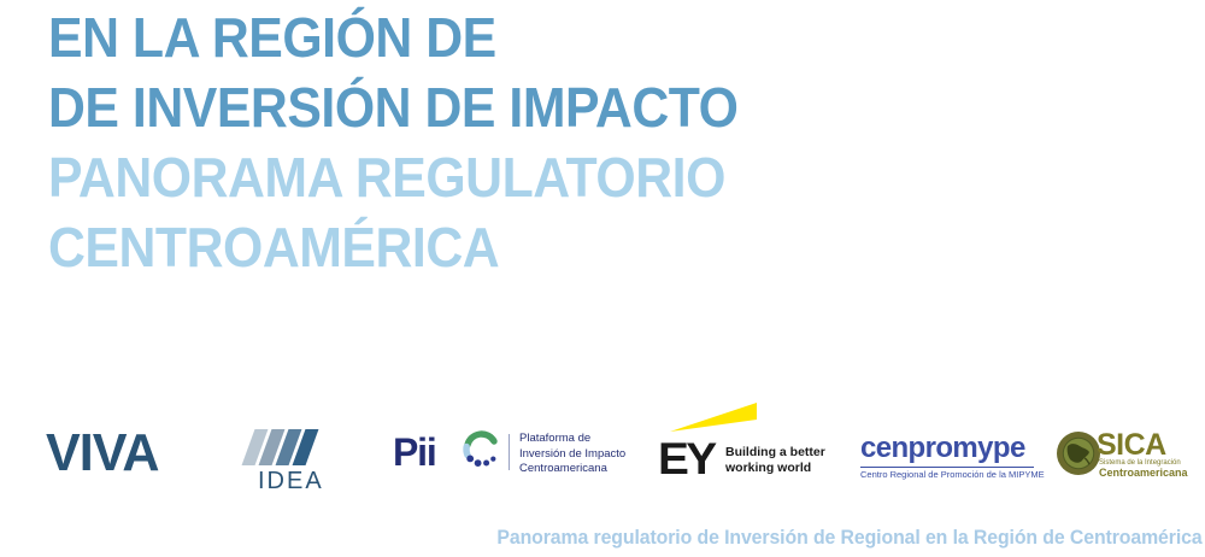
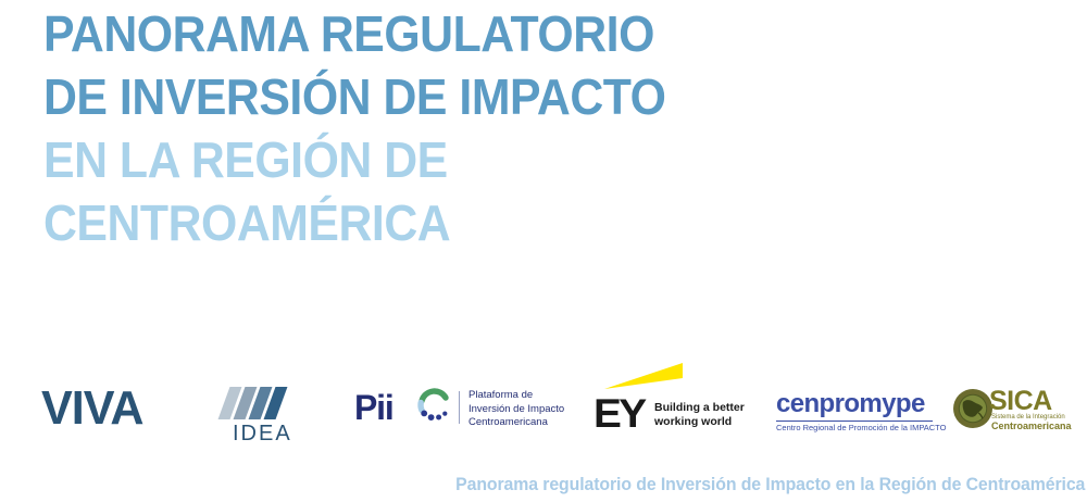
- EN LA REGIÓN DE
+ PANORAMA REGULATORIO
  DE INVERSIÓN DE IMPACTO
- PANORAMA REGULATORIO
+ EN LA REGIÓN DE
  CENTROAMÉRICA
  VIVA
  IDEA
  Pii
  Plataforma de
  Inversión de Impacto
  Centroamericana
  EY
  Building a better
  working world
  cenpromype
- Centro Regional de Promoción de la MIPYME
+ Centro Regional de Promoción de la IMPACTO
  SICA
  Centroamericana
- Panorama regulatorio de Inversión de Regional en la Región de Centroamérica
+ Panorama regulatorio de Inversión de Impacto en la Región de Centroamérica
